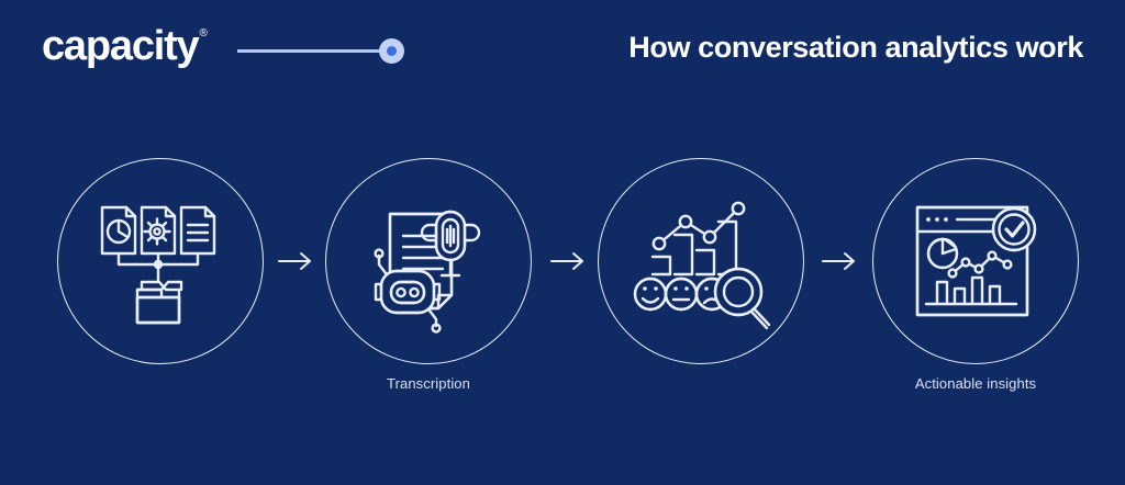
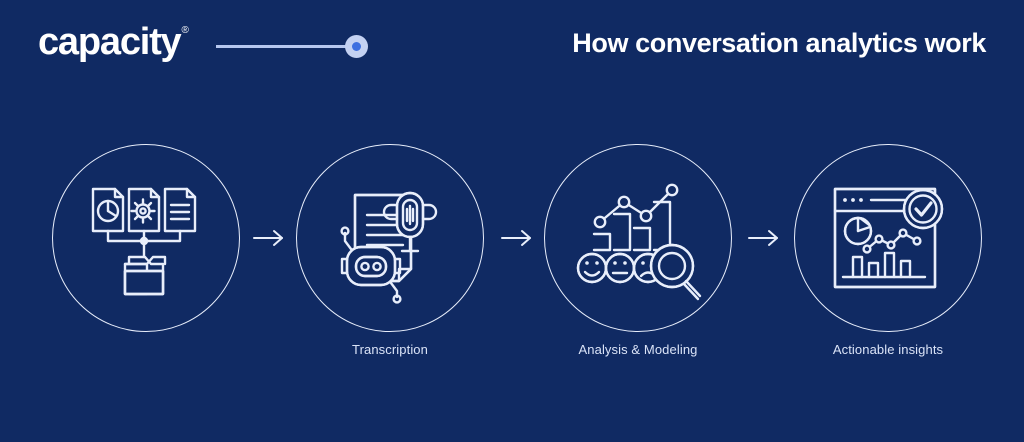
  capacity
  ®
  How conversation analytics work
  Transcription
+ Analysis & Modeling
  Actionable insights
